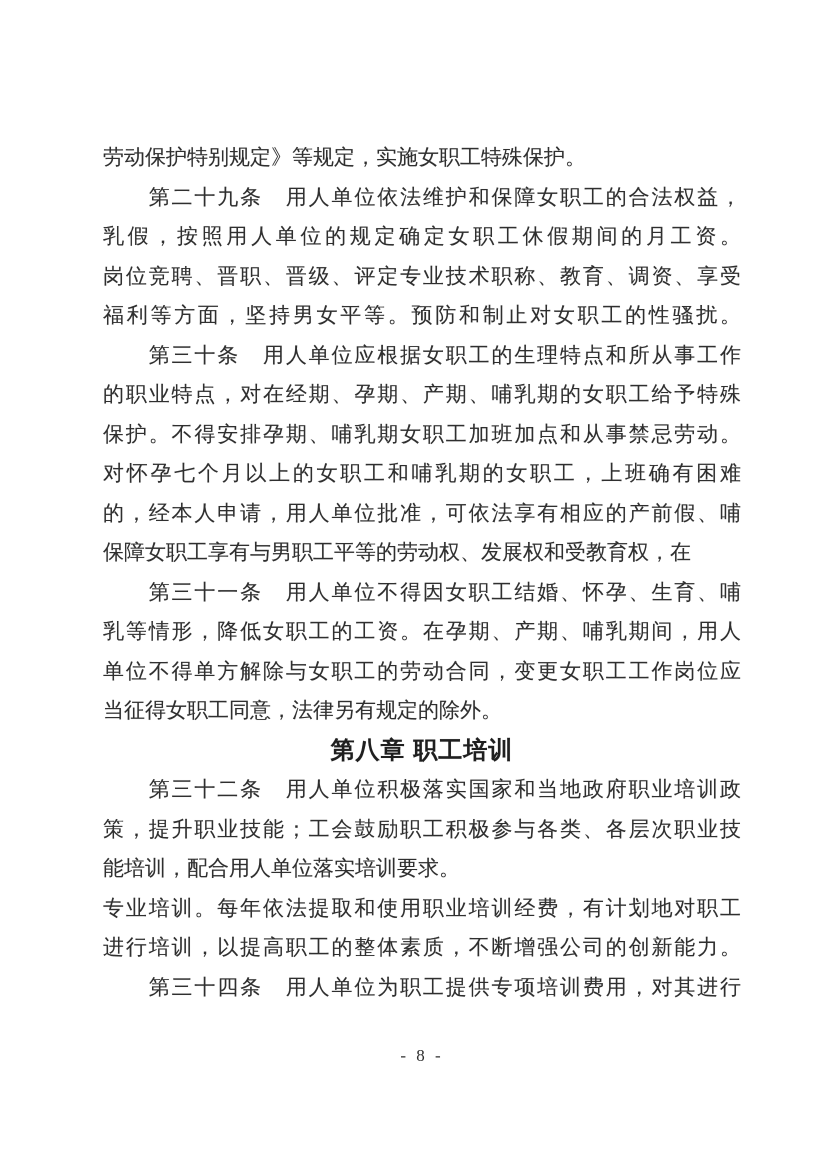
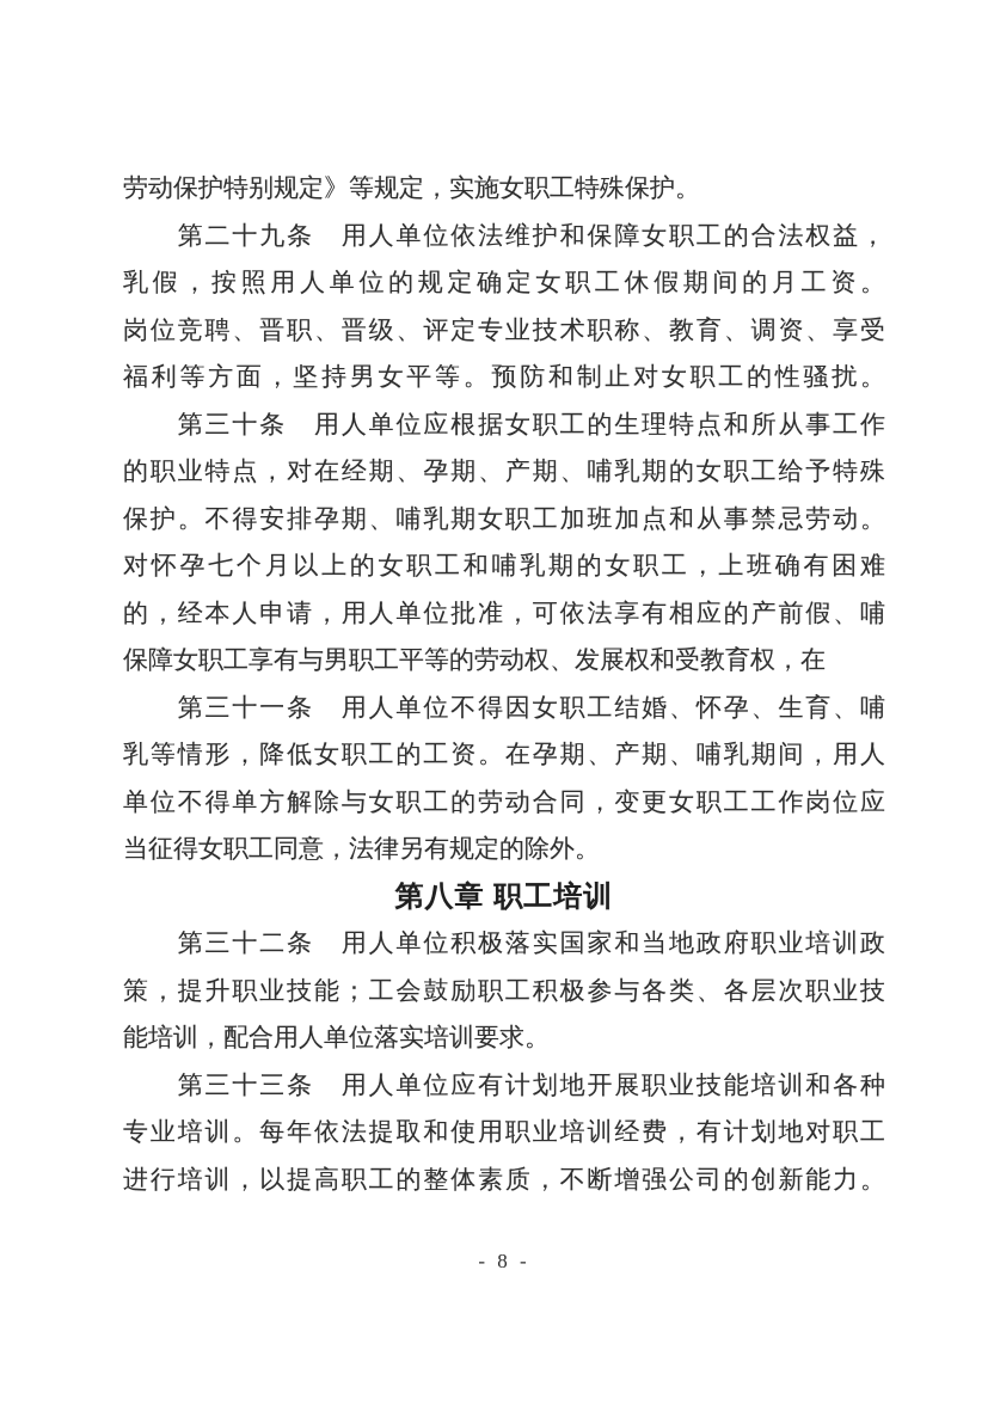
  劳动保护特别规定》等规定，实施女职工特殊保护。
  第二十九条 用人单位依法维护和保障女职工的合法权益，
  乳假，按照用人单位的规定确定女职工休假期间的月工资。
  岗位竞聘、晋职、晋级、评定专业技术职称、教育、调资、享受
  福利等方面，坚持男女平等。预防和制止对女职工的性骚扰。
  第三十条 用人单位应根据女职工的生理特点和所从事工作
  的职业特点，对在经期、孕期、产期、哺乳期的女职工给予特殊
  保护。不得安排孕期、哺乳期女职工加班加点和从事禁忌劳动。
  对怀孕七个月以上的女职工和哺乳期的女职工，上班确有困难
  的，经本人申请，用人单位批准，可依法享有相应的产前假、哺
  保障女职工享有与男职工平等的劳动权、发展权和受教育权，在
  第三十一条 用人单位不得因女职工结婚、怀孕、生育、哺
  乳等情形，降低女职工的工资。在孕期、产期、哺乳期间，用人
  单位不得单方解除与女职工的劳动合同，变更女职工工作岗位应
  当征得女职工同意，法律另有规定的除外。
  第八章 职工培训
  第三十二条 用人单位积极落实国家和当地政府职业培训政
  策，提升职业技能；工会鼓励职工积极参与各类、各层次职业技
  能培训，配合用人单位落实培训要求。
+ 第三十三条 用人单位应有计划地开展职业技能培训和各种
  专业培训。每年依法提取和使用职业培训经费，有计划地对职工
  进行培训，以提高职工的整体素质，不断增强公司的创新能力。
- 第三十四条 用人单位为职工提供专项培训费用，对其进行
  - 8 -
